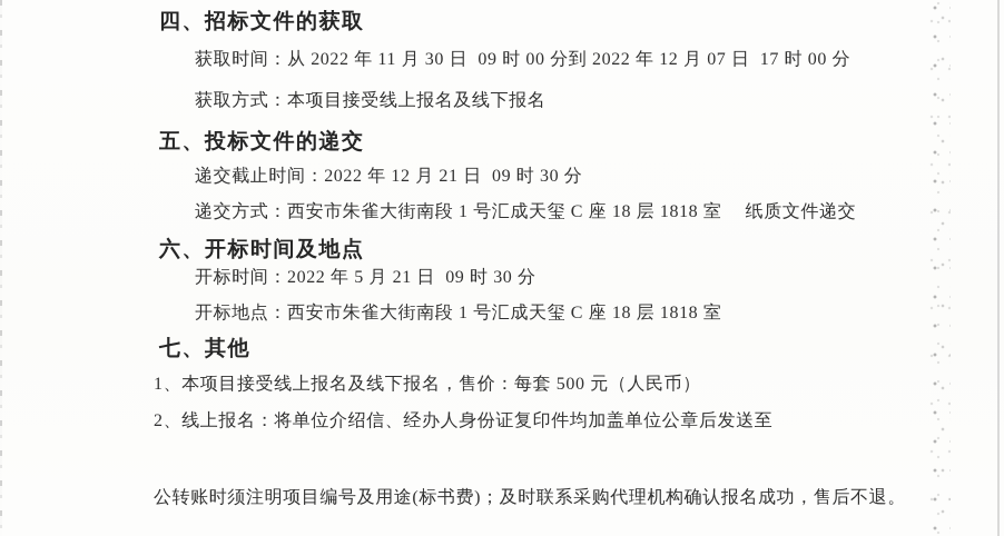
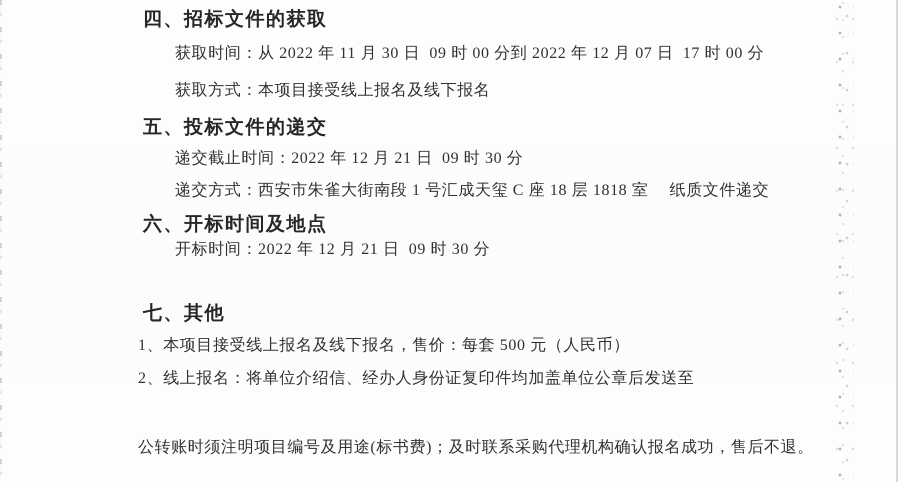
  四、招标文件的获取
  获取时间：从 2022 年 11 月 30 日 09 时 00 分到 2022 年 12 月 07 日 17 时 00 分
  获取方式：本项目接受线上报名及线下报名
  五、投标文件的递交
  递交截止时间：2022 年 12 月 21 日 09 时 30 分
  递交方式：西安市朱雀大街南段 1 号汇成天玺 C 座 18 层 1818 室 纸质文件递交
  六、开标时间及地点
- 开标时间：2022 年 5 月 21 日 09 时 30 分
+ 开标时间：2022 年 12 月 21 日 09 时 30 分
- 开标地点：西安市朱雀大街南段 1 号汇成天玺 C 座 18 层 1818 室
  七、其他
  1、本项目接受线上报名及线下报名，售价：每套 500 元（人民币）
  2、线上报名：将单位介绍信、经办人身份证复印件均加盖单位公章后发送至
  公转账时须注明项目编号及用途(标书费)；及时联系采购代理机构确认报名成功，售后不退。
